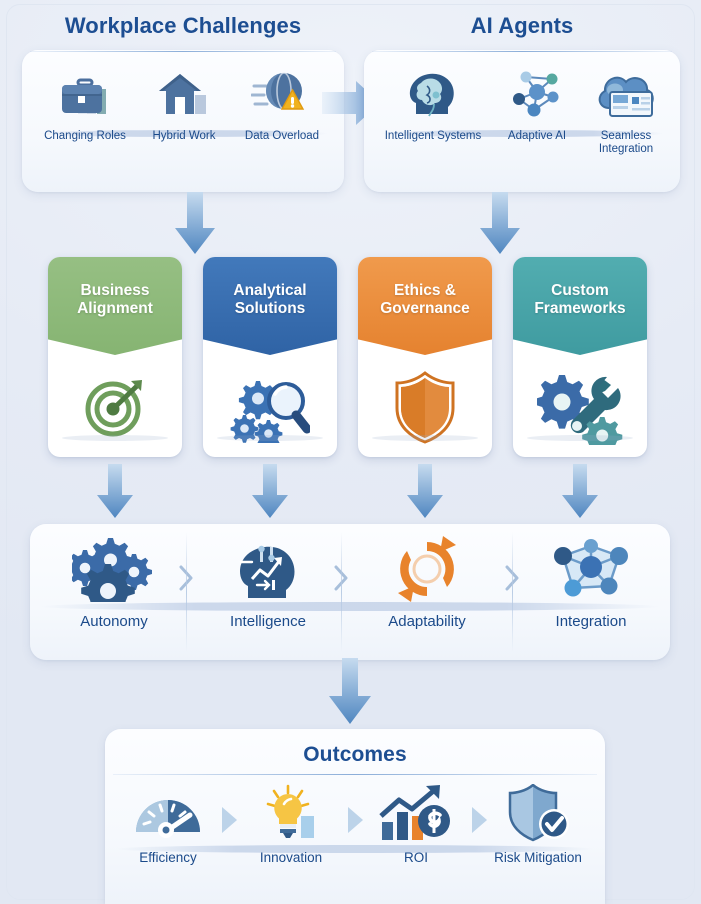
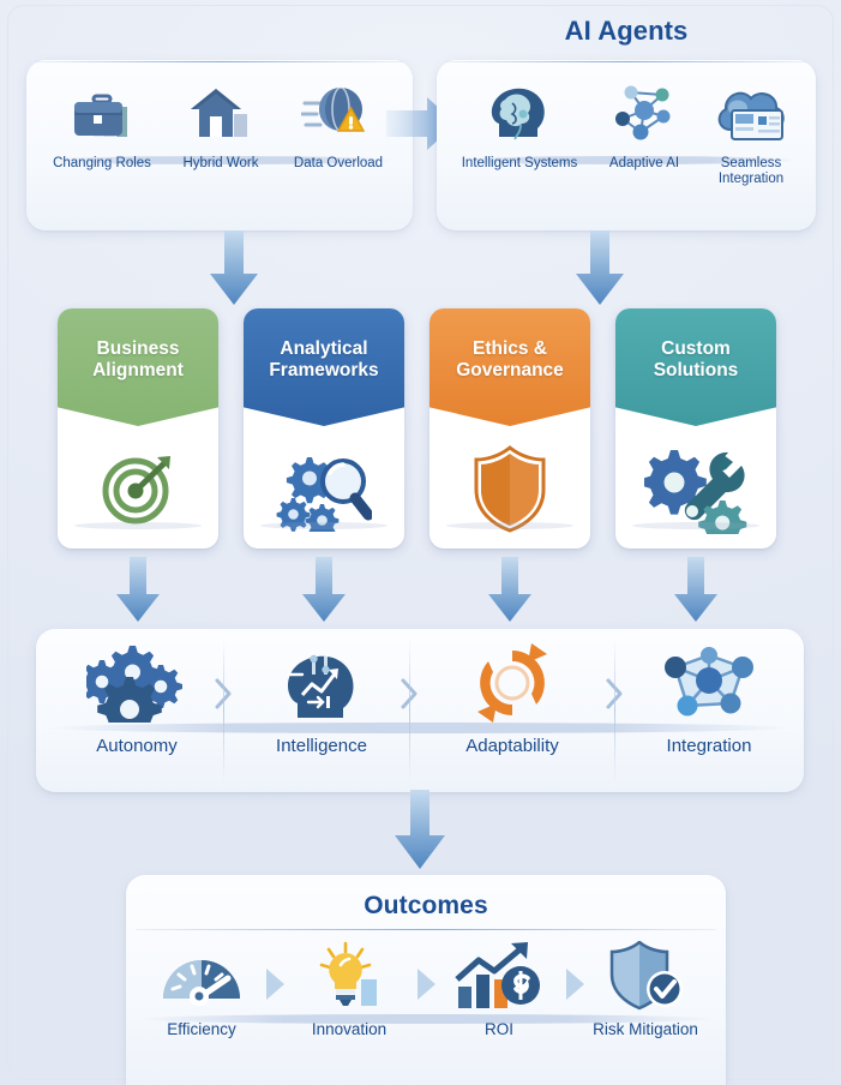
- Workplace Challenges
  Changing Roles
  Hybrid Work
  Data Overload
  AI Agents
  Intelligent Systems
  Adaptive AI
  Seamless
  Integration
  Business
  Alignment
  Analytical
- Solutions
+ Frameworks
  Ethics &
  Governance
  Custom
- Frameworks
+ Solutions
  Autonomy
  Intelligence
  Adaptability
  Integration
  Outcomes
  Efficiency
  Innovation
  ROI
  Risk Mitigation
